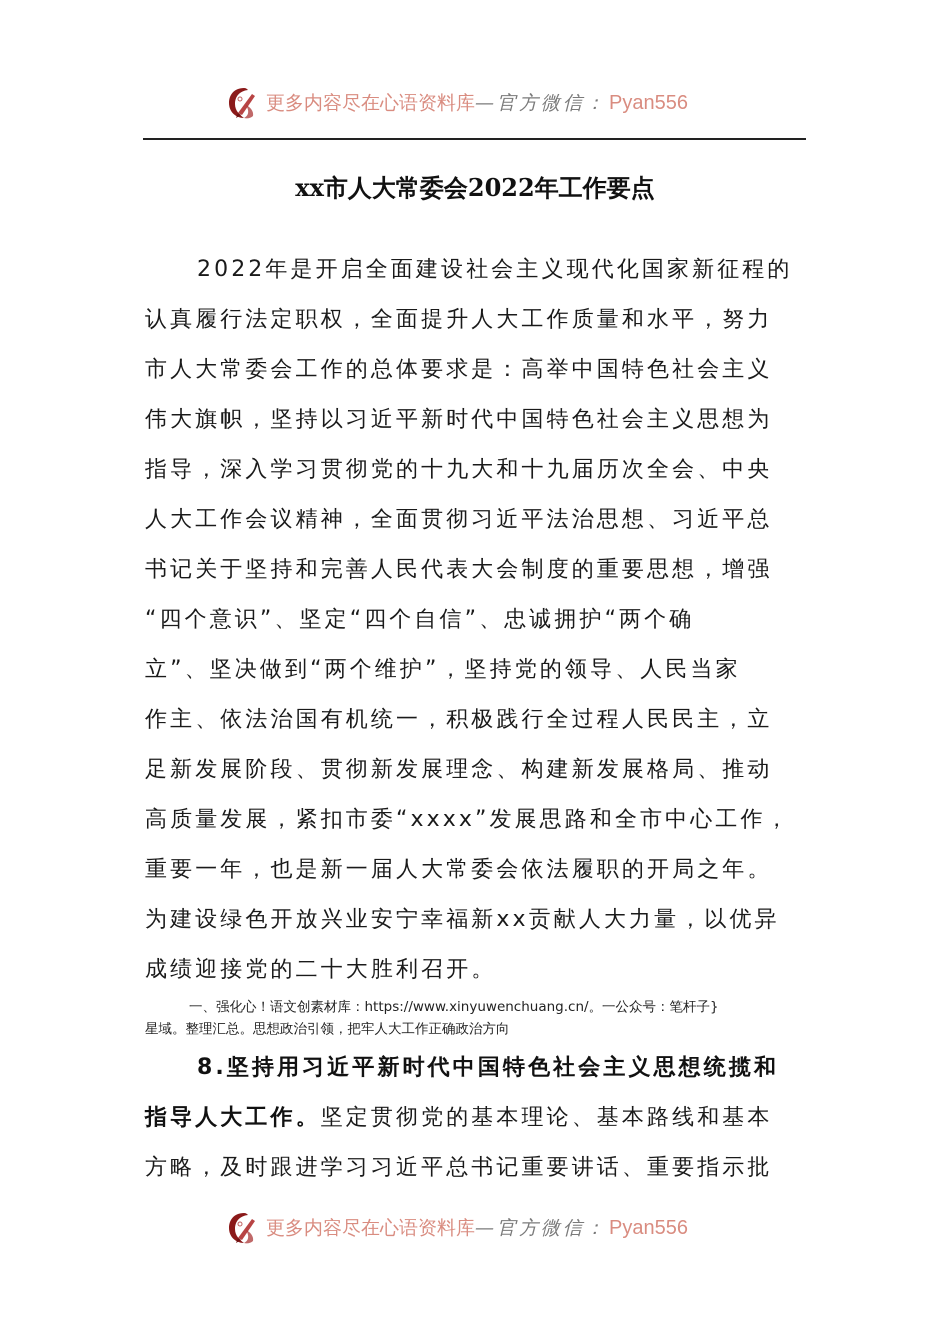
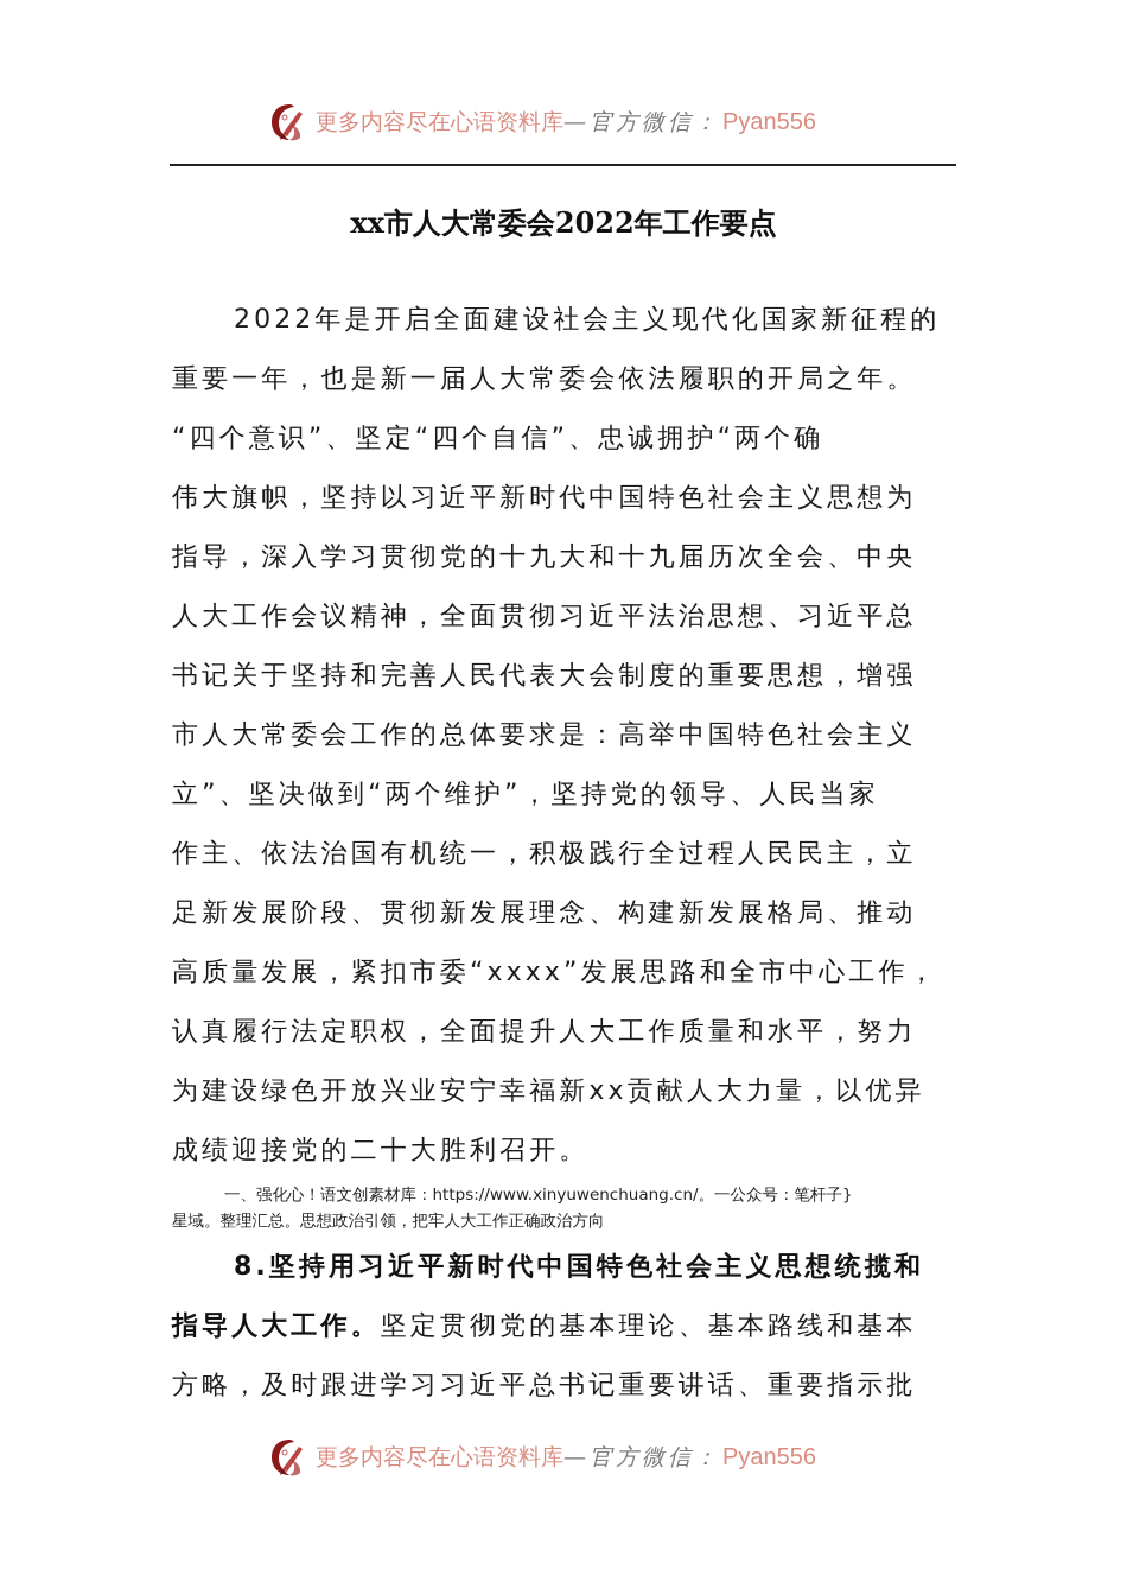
  更多内容尽在心语资料库
  —官方微信：
  Pyan556
  xx市人大常委会2022年工作要点
  2022年是开启全面建设社会主义现代化国家新征程的
- 认真履行法定职权，全面提升人大工作质量和水平，努力
+ 重要一年，也是新一届人大常委会依法履职的开局之年。
- 市人大常委会工作的总体要求是：高举中国特色社会主义
+ “四个意识”、坚定“四个自信”、忠诚拥护“两个确
  伟大旗帜，坚持以习近平新时代中国特色社会主义思想为
  指导，深入学习贯彻党的十九大和十九届历次全会、中央
  人大工作会议精神，全面贯彻习近平法治思想、习近平总
  书记关于坚持和完善人民代表大会制度的重要思想，增强
- “四个意识”、坚定“四个自信”、忠诚拥护“两个确
+ 市人大常委会工作的总体要求是：高举中国特色社会主义
  立”、坚决做到“两个维护”，坚持党的领导、人民当家
  作主、依法治国有机统一，积极践行全过程人民民主，立
  足新发展阶段、贯彻新发展理念、构建新发展格局、推动
  高质量发展，紧扣市委“xxxx”发展思路和全市中心工作，
- 重要一年，也是新一届人大常委会依法履职的开局之年。
+ 认真履行法定职权，全面提升人大工作质量和水平，努力
  为建设绿色开放兴业安宁幸福新xx贡献人大力量，以优异
  成绩迎接党的二十大胜利召开。
  一、强化心！语文创素材库：https://www.xinyuwenchuang.cn/。一公众号：笔杆子}
  星域。整理汇总。思想政治引领，把牢人大工作正确政治方向
  8.坚持用习近平新时代中国特色社会主义思想统揽和
  指导人大工作。坚定贯彻党的基本理论、基本路线和基本
  方略，及时跟进学习习近平总书记重要讲话、重要指示批
  更多内容尽在心语资料库
  —官方微信：
  Pyan556
